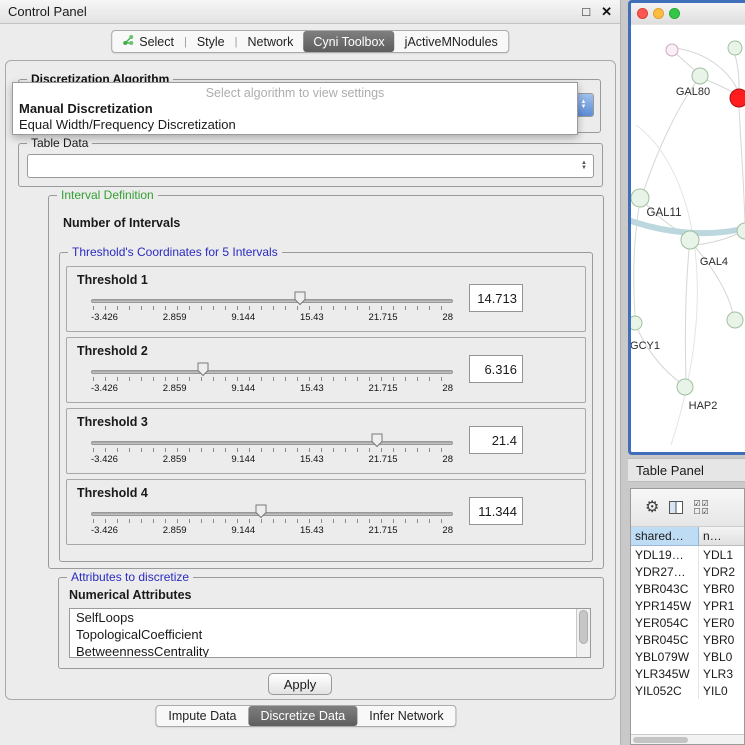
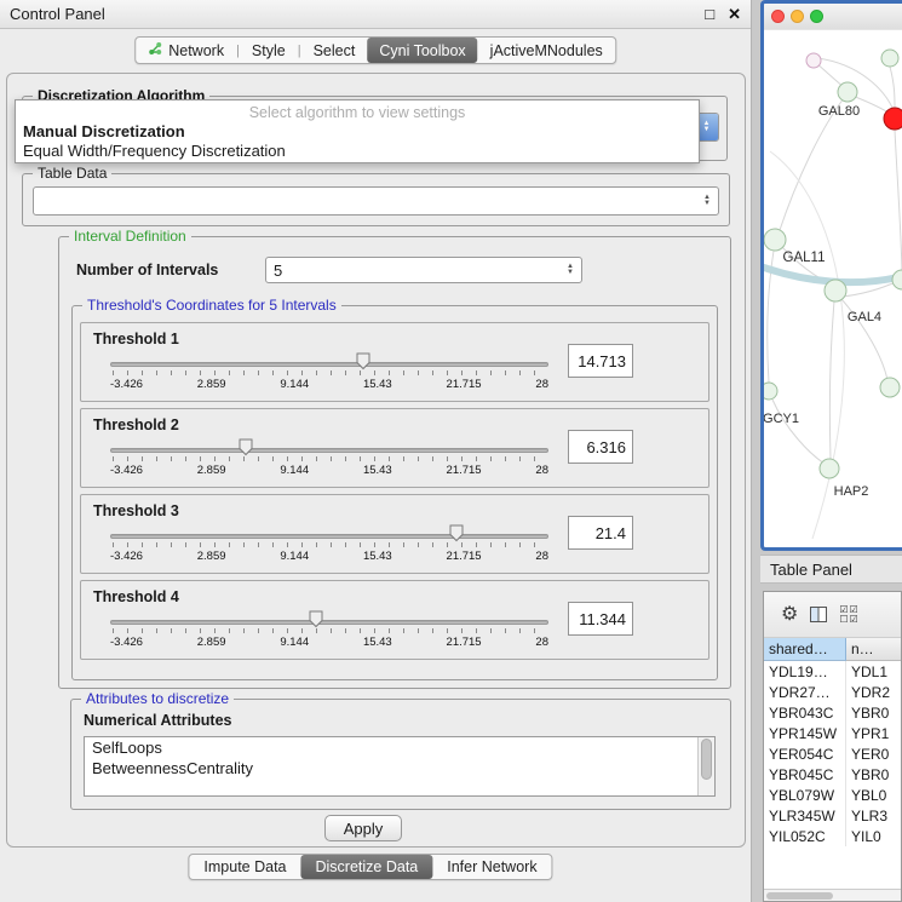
  Control Panel
  □
  ✕
- Select
+ Network
  |
  Style
  |
- Network
+ Select
  Cyni Toolbox
  jActiveMNodules
  Discretization Algorithm
  Select algorithm to view settings
  Manual Discretization
  Equal Width/Frequency Discretization
  Table Data
  Interval Definition
  Number of Intervals
+ 5
  Threshold's Coordinates for 5 Intervals
  Threshold 1
  -3.426
  2.859
  9.144
  15.43
  21.715
  28
  14.713
  Threshold 2
  -3.426
  2.859
  9.144
  15.43
  21.715
  28
  6.316
  Threshold 3
  -3.426
  2.859
  9.144
  15.43
  21.715
  28
  21.4
  Threshold 4
  -3.426
  2.859
  9.144
  15.43
  21.715
  28
  11.344
  Attributes to discretize
  Numerical Attributes
  SelfLoops
- TopologicalCoefficient
  BetweennessCentrality
  Apply
  Impute Data
  Discretize Data
  Infer Network
  GAL80
  GAL11
  GAL4
  GCY1
  HAP2
  Table Panel
  ⚙
  ☑
  ☑
  ☐
  ☑
  shared…
  n…
  YDL19…
  YDL1
  YDR27…
  YDR2
  YBR043C
  YBR0
  YPR145W
  YPR1
  YER054C
  YER0
  YBR045C
  YBR0
  YBL079W
  YBL0
  YLR345W
  YLR3
  YIL052C
  YIL0
